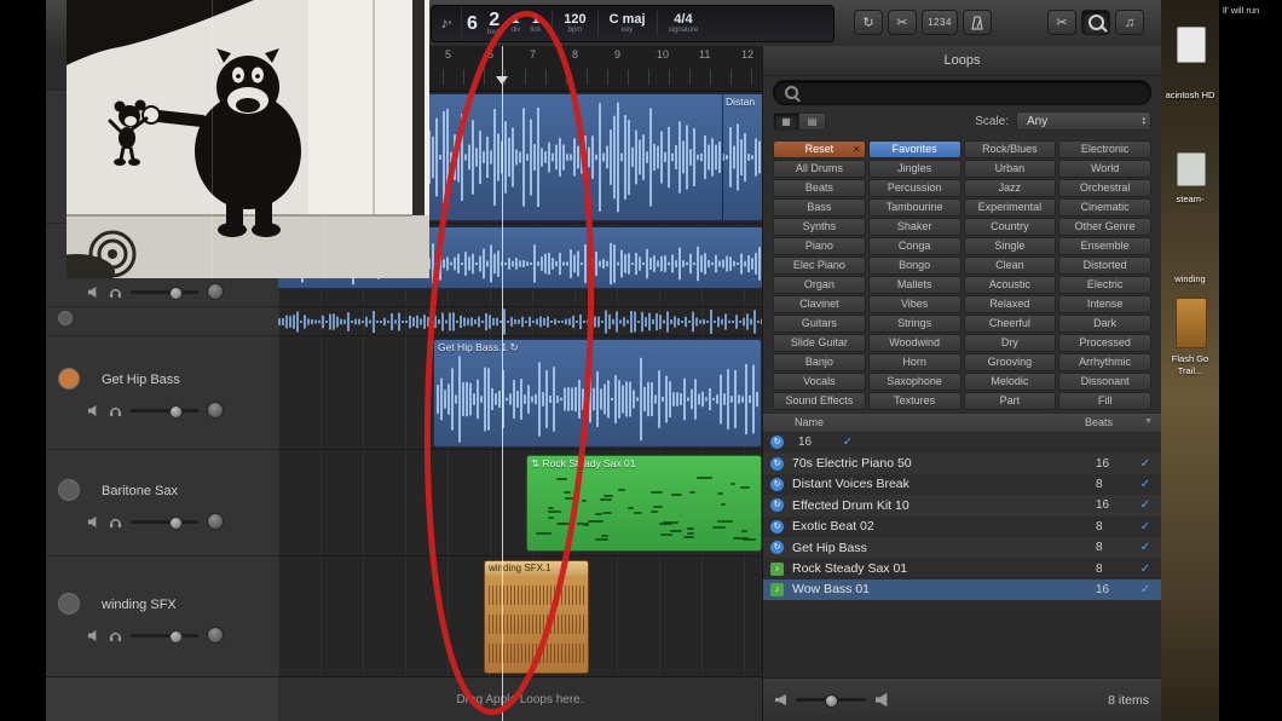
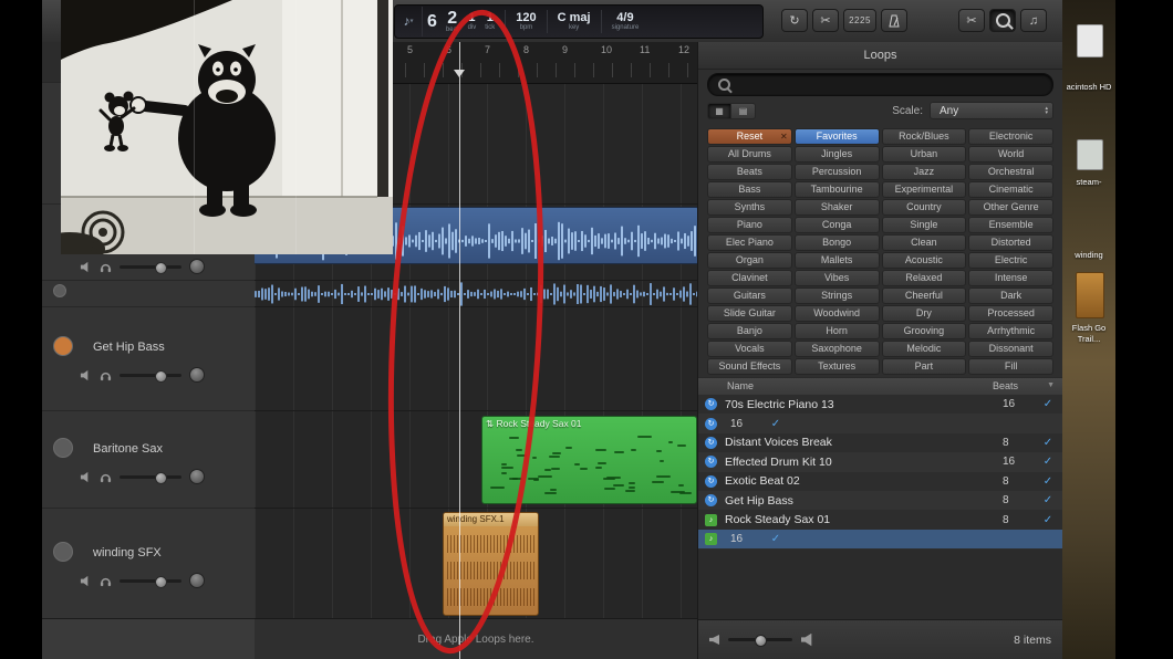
  6
  2
  120
  C maj
- 4/4
+ 4/9
  ↻
  ✂
- 1234
+ 2225
  ✂
  ♫
  Get Hip Bass
  Baritone Sax
  winding SFX
- Distan
- Get Hip Bass.1 ↻
  ⇅ Rock Stady Sax 01
  winding SFX.1
  5
  6
  7
  8
  9
  10
  11
  12
  Dg Appl Loops here.
  Loops
  ▦
  ▤
  Scale:
  Any
  Reset
  ✕
  Favorites
  Rock/Blues
  Electronic
  All Drums
  Jingles
  Urban
  World
  Beats
  Percussion
  Jazz
  Orchestral
  Bass
  Tambourine
  Experimental
  Cinematic
  Synths
  Shaker
  Country
  Other Genre
  Piano
  Conga
  Single
  Ensemble
  Elec Piano
  Bongo
  Clean
  Distorted
  Organ
  Mallets
  Acoustic
  Electric
  Clavinet
  Vibes
  Relaxed
  Intense
  Guitars
  Strings
  Cheerful
  Dark
  Slide Guitar
  Woodwind
  Dry
  Processed
  Banjo
  Horn
  Grooving
  Arrhythmic
  Vocals
  Saxophone
  Melodic
  Dissonant
  Sound Effects
  Textures
  Part
  Fill
  Name
  Beats
+ 70s Electric Piano 13
  16
  ✓
- 70s Electric Piano 50
  16
  ✓
  Distant Voices Break
  8
  ✓
  Effected Drum Kit 10
  16
  ✓
  Exotic Beat 02
  8
  ✓
  Get Hip Bass
  8
  ✓
  Rock Steady Sax 01
  8
  ✓
- Wow Bass 01
  16
  ✓
  8 items
  acintosh HD
  steam-
  winding
  Flash Go
  Trail...
- ll' will run
